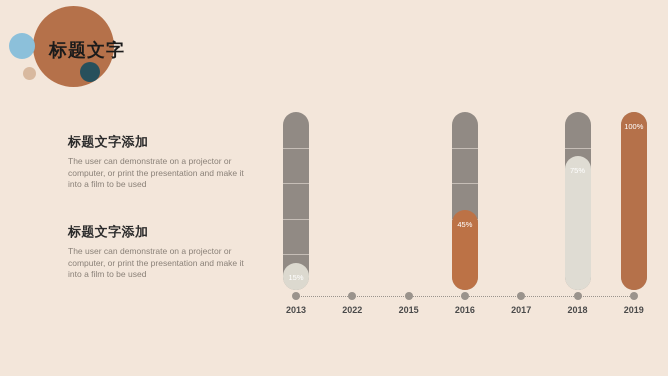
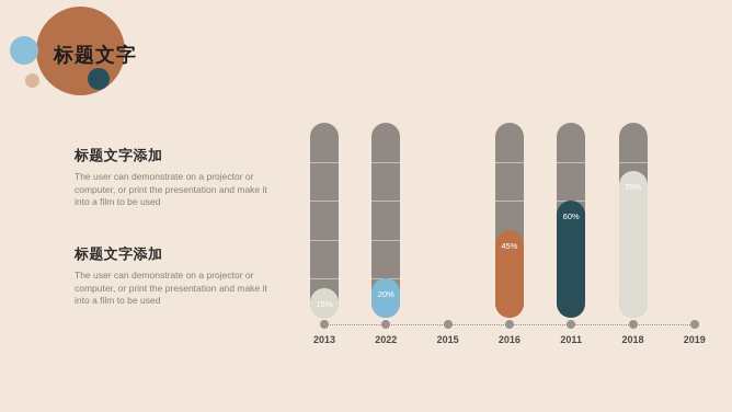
  标题文字
  标题文字添加
  The user can demonstrate on a projector or computer, or print the presentation and make it into a film to be used
  标题文字添加
  The user can demonstrate on a projector or computer, or print the presentation and make it into a film to be used
  15%
  2013
+ 20%
  2022
  2015
  45%
  2016
+ 60%
- 2017
+ 2011
  75%
  2018
- 100%
  2019
